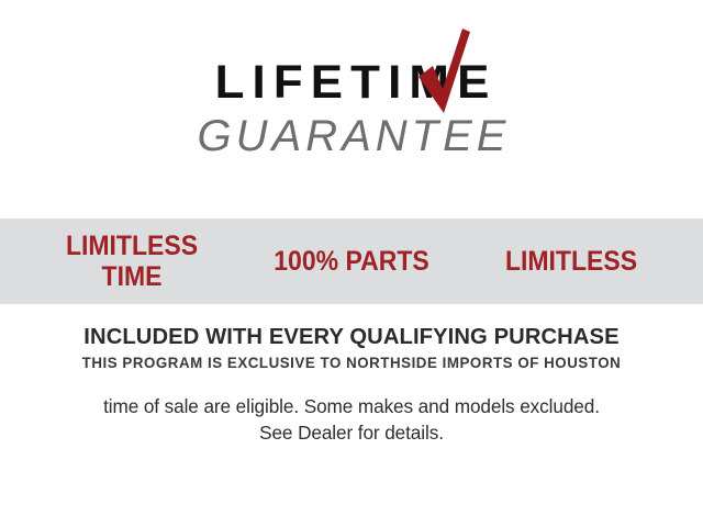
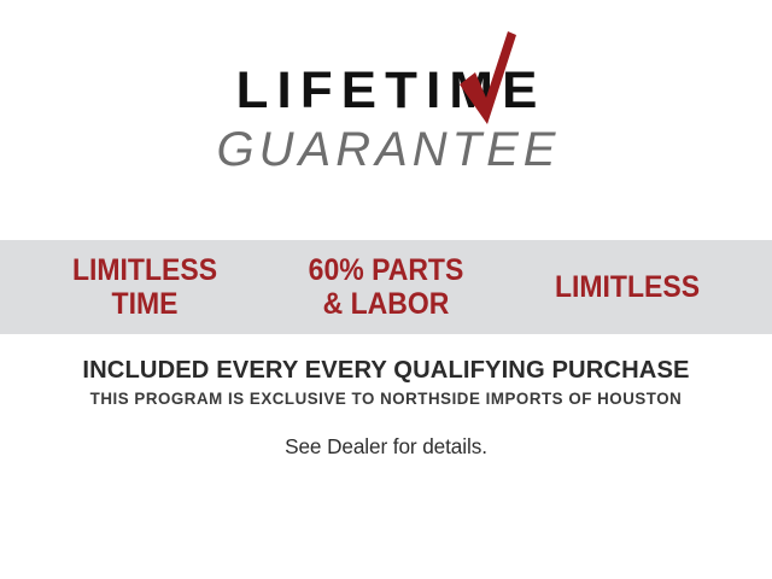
  LIFETIE
  GUARANTEE
  LIMITLESS
  TIME
- 100% PARTS
+ 60% PARTS
+ & LABOR
  LIMITLESS
- INCLUDED WITH EVERY QUALIFYING PURCHASE
+ INCLUDED EVERY EVERY QUALIFYING PURCHASE
  THIS PROGRAM IS EXCLUSIVE TO NORTHSIDE IMPORTS OF HOUSTON
- time of sale are eligible. Some makes and models excluded.
  See Dealer for details.
